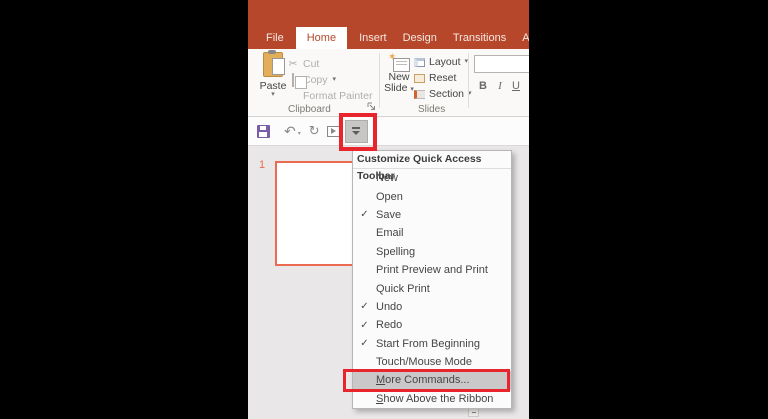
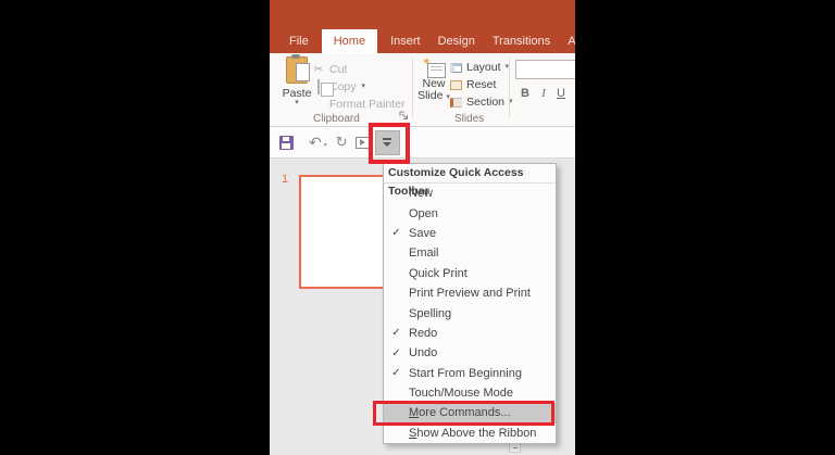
  File
  Home
  Insert
  Design
  Transitions
  Paste
  ✂
  Cut
  opy
  Format Painter
  Clipboard
  New
  Slide
  Layout
  Reset
  Section
  Slides
  B
  I
  U
  ↶
  ↻
  1
  Customize Quick Access Toolbar
  New
  Open
  ✓
  Save
  Email
- Spelling
+ Quick Print
  Print Preview and Print
- Quick Print
+ Spelling
  ✓
- Undo
+ Redo
  ✓
- Redo
+ Undo
  ✓
  Start From Beginning
  Touch/Mouse Mode
  More Commands...
  Show Above the Ribbon
